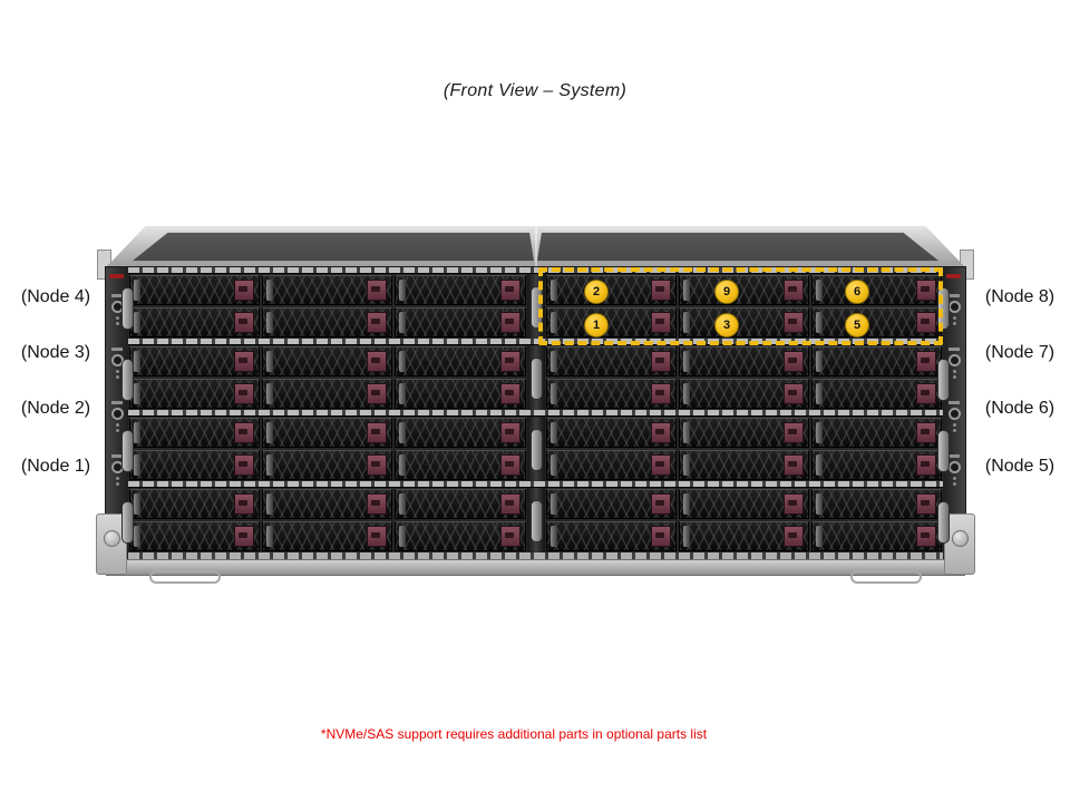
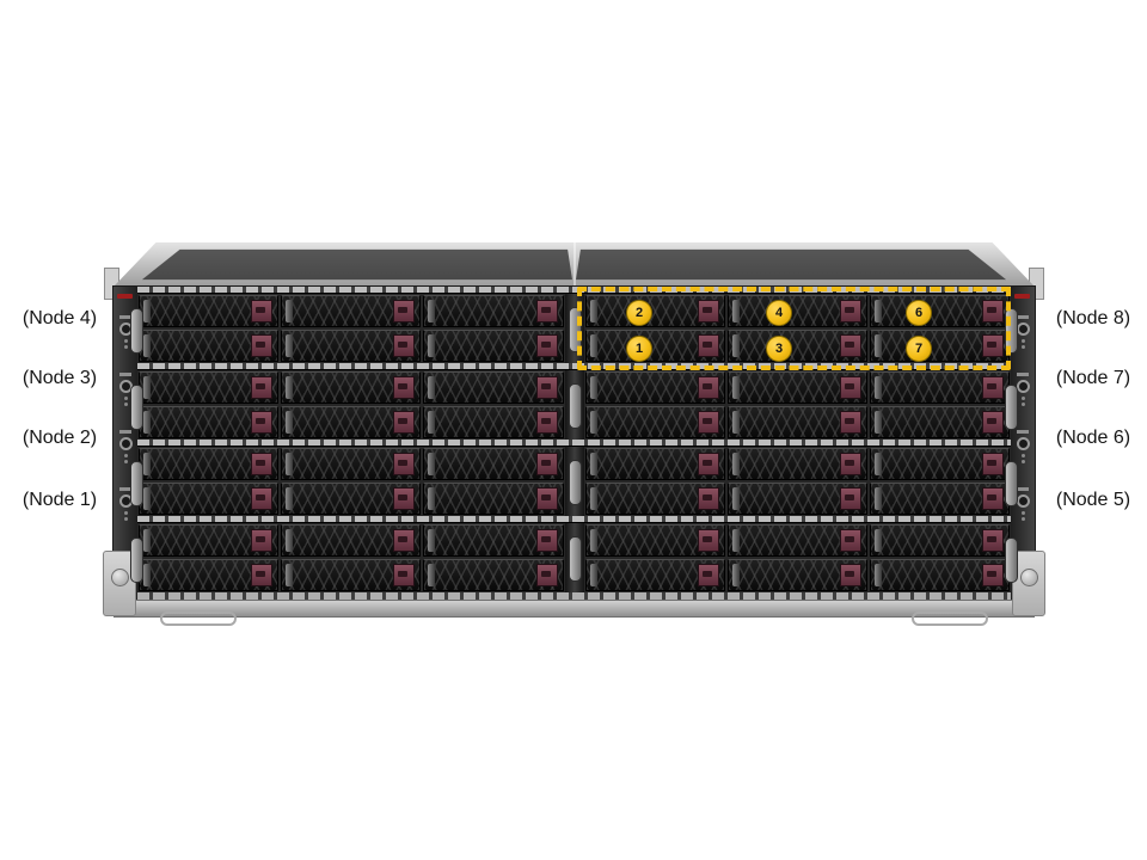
- (Front View – System)
  1
  2
  3
- 9
+ 4
- 5
+ 7
  6
  (Node 4)
  (Node 3)
  (Node 2)
  (Node 1)
  (Node 8)
  (Node 7)
  (Node 6)
  (Node 5)
- *NVMe/SAS support requires additional parts in optional parts list
